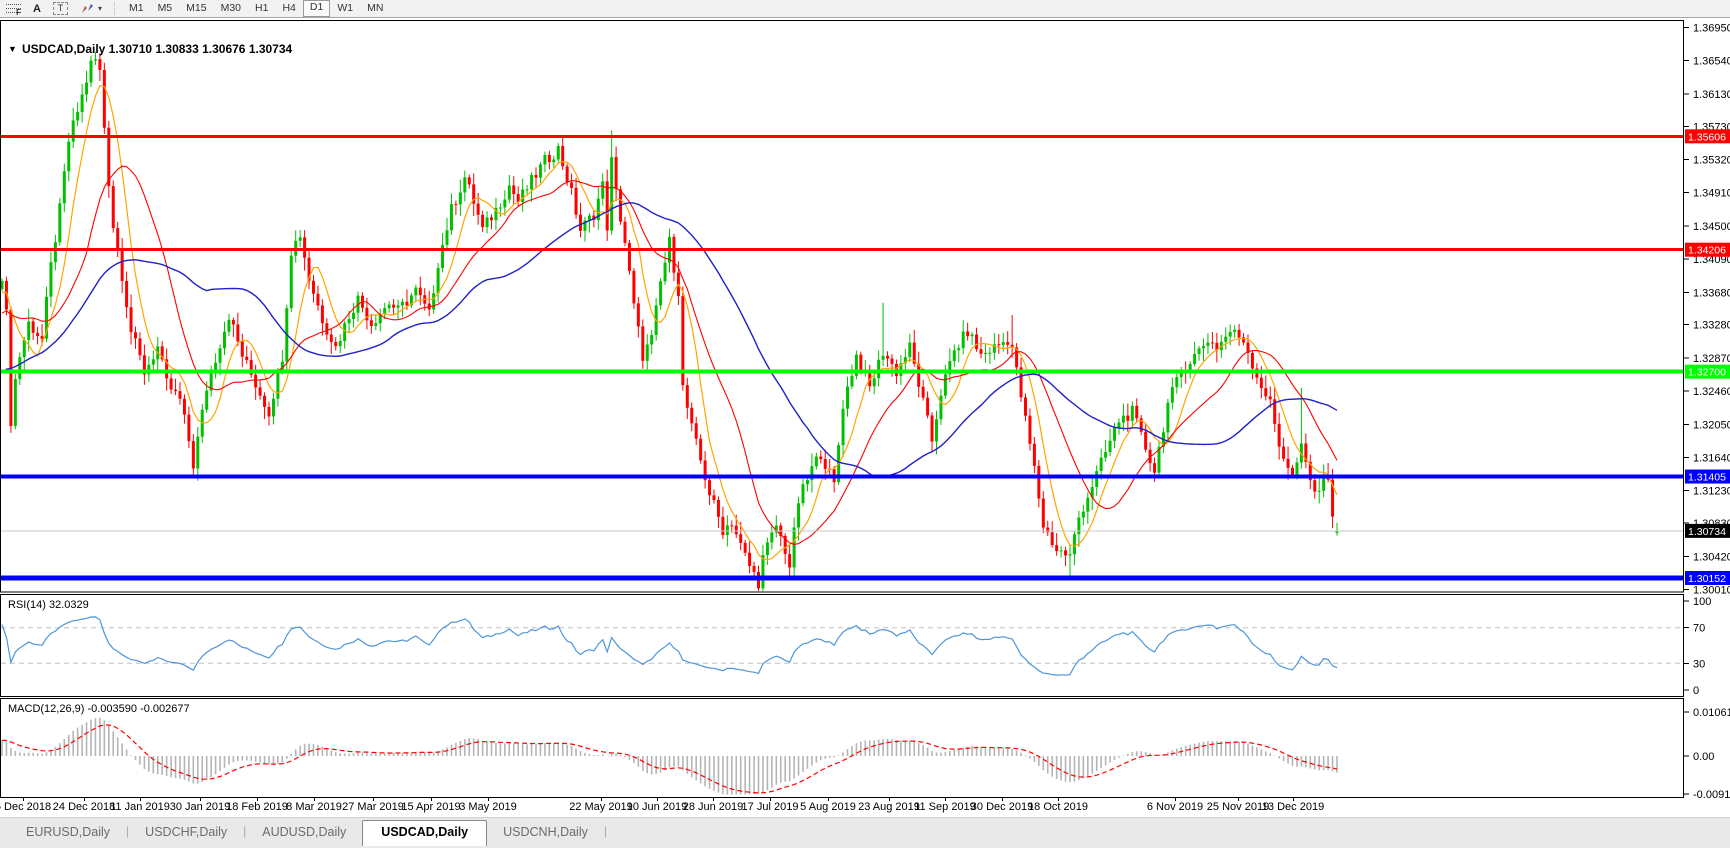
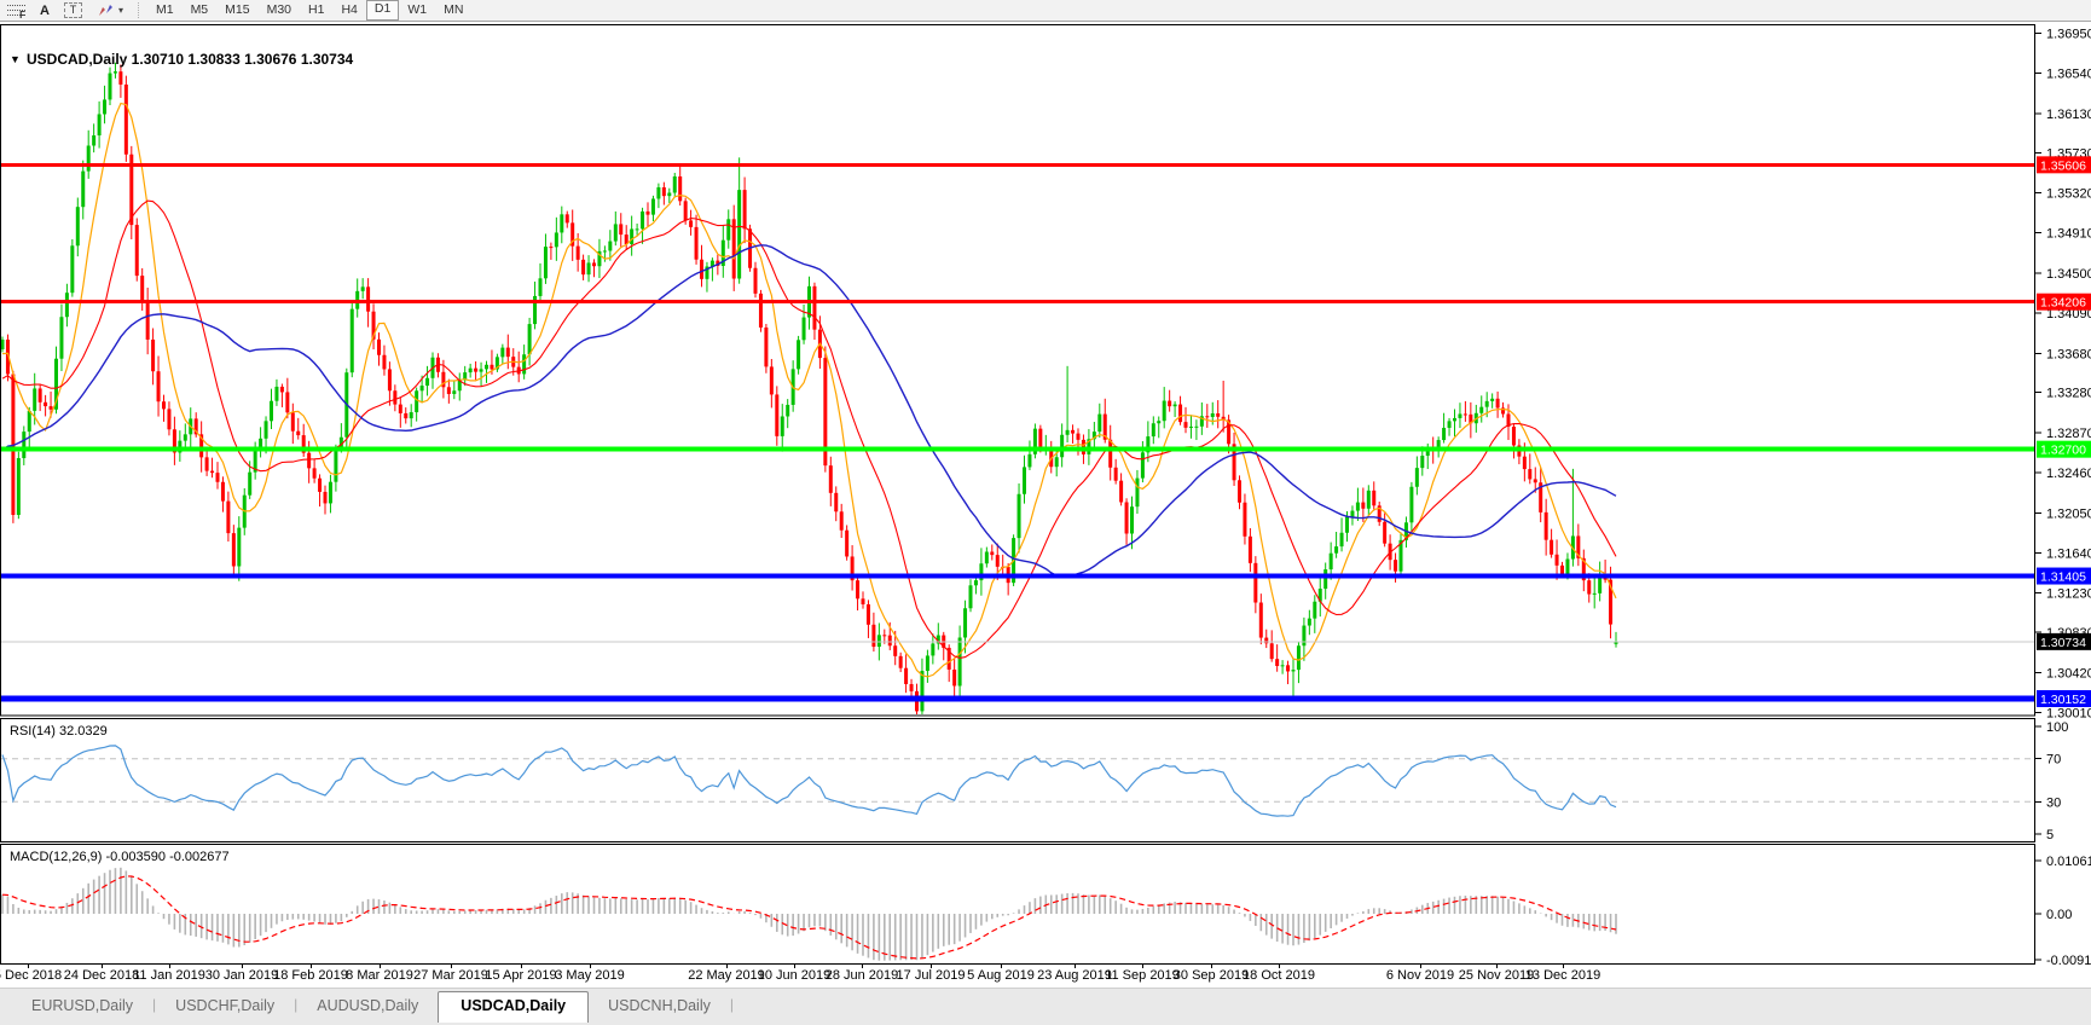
  F
  A
  T
  ▾
  M1
  M5
  M15
  M30
  H1
  H4
  D1
  W1
  MN
  ▼
  USDCAD,Daily 1.30710 1.30833 1.30676 1.30734
  RSI(14) 32.0329
  MACD(12,26,9) -0.003590 -0.002677
  1.3695
  1.3654
  1.3613
  1.3573
  1.3532
  1.3491
  1.3450
  1.3409
  1.3368
  1.3328
  1.3287
  1.3246
  1.3205
  1.3164
  1.3123
  1.3042
  1.3001
  1.35606
  1.34206
  1.32700
  1.31405
  1.30152
  1.30734
  100
  70
  30
- 0
+ 5
  0.0106
  0.00
  -0.0091
  Dec 2018
  24 Dec 2018
  11 Jan 2019
  30 Jan 2019
  18 Feb 2019
  8 Mar 2019
  27 Mar 2019
  15 Apr 2019
  3 May 2019
  22 May 2019
  10 Jun 2019
  28 Jun 2019
  17 Jul 2019
  5 Aug 2019
  23 Aug 2019
  11 Sep 2019
- 30 Dec 2019
+ 30 Sep 2019
  18 Oct 2019
  6 Nov 2019
  25 Nov 2019
  13 Dec 2019
  EURUSD,Daily
  |
  USDCHF,Daily
  |
  AUDUSD,Daily
  USDCAD,Daily
  USDCNH,Daily
  |
